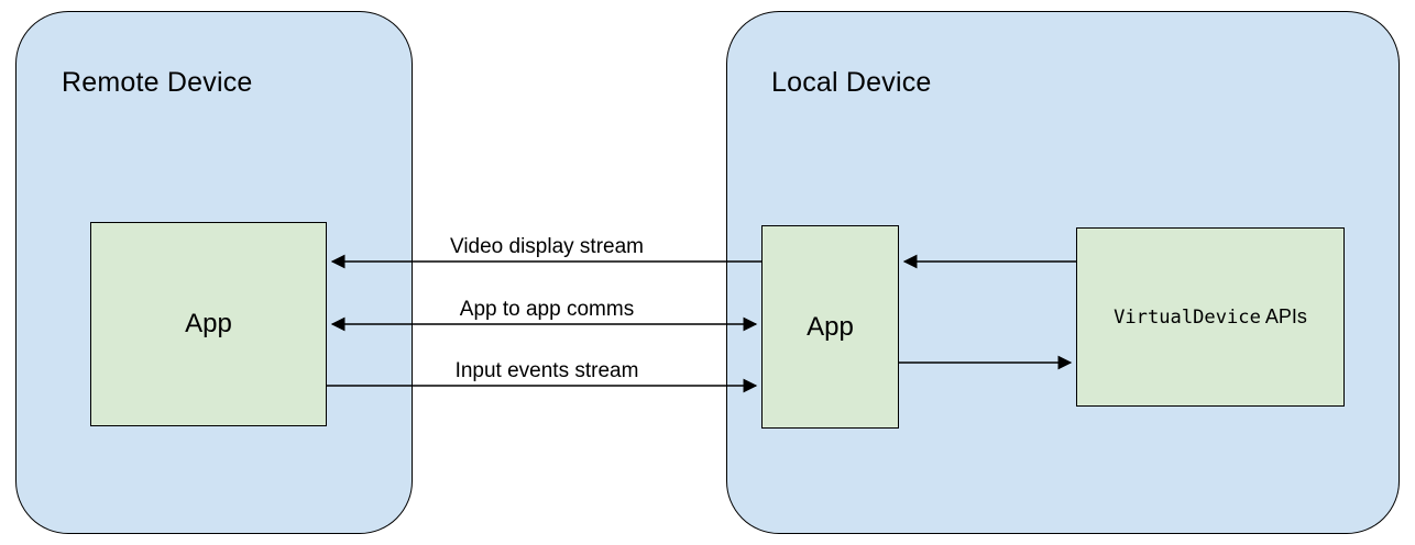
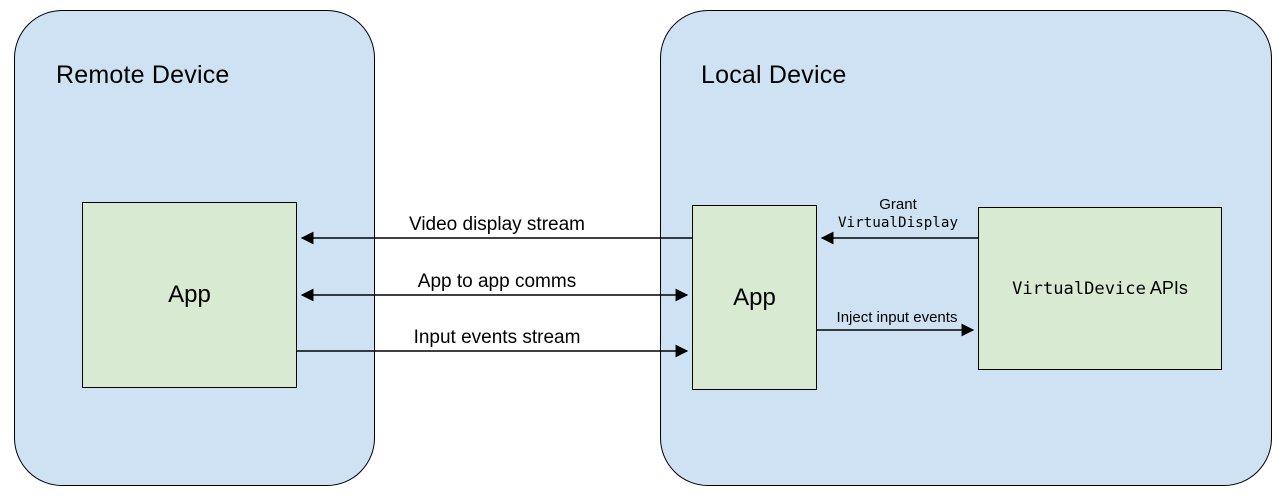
  Remote Device
  Local Device
  App
  App
  VirtualDevice APIs
  Video display stream
  App to app comms
  Input events stream
+ Grant
+ VirtualDisplay
+ Inject input events
